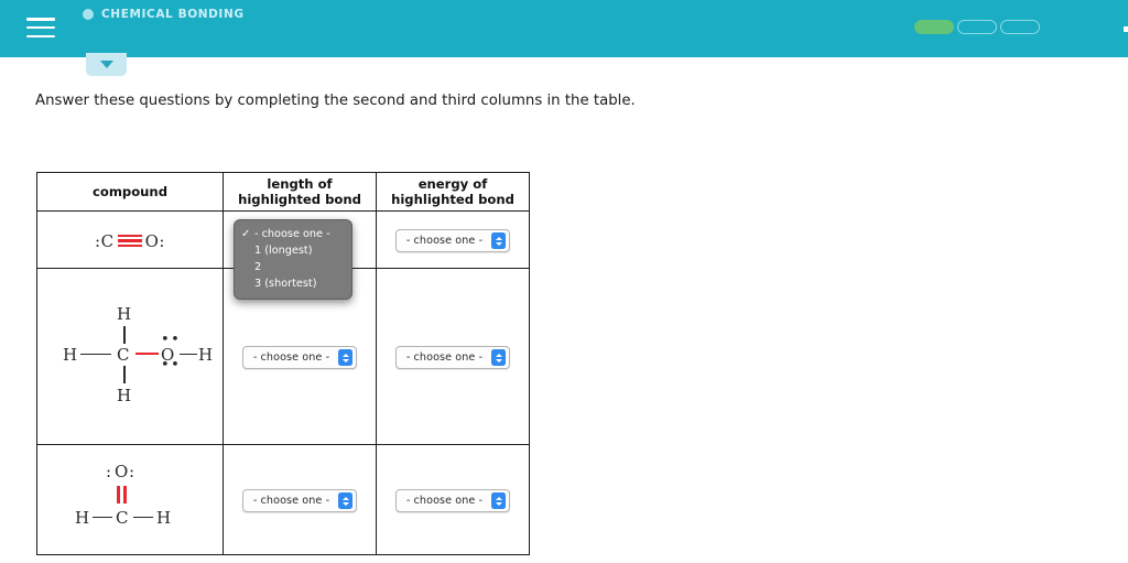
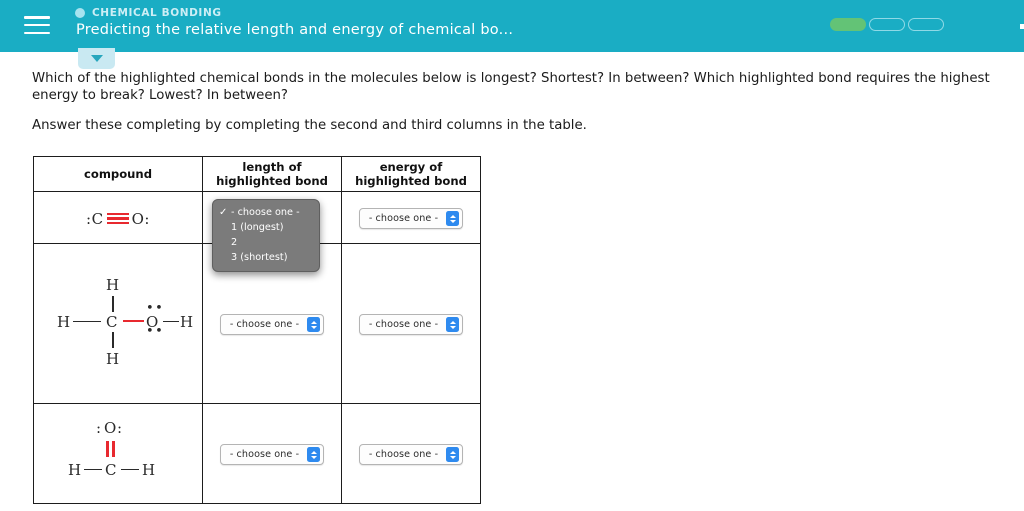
  CHEMICAL BONDING
+ Predicting the relative length and energy of chemical bo...
+ Which of the highlighted chemical bonds in the molecules below is longest? Shortest? In between? Which highlighted bond requires the highest energy to break? Lowest? In between?
- Answer these questions by completing the second and third columns in the table.
+ Answer these completing by completing the second and third columns in the table.
  compound	length of highlighted bond	energy of highlighted bond
  :C O:		- choose one -
  H C O H H H •• ••	- choose one -	- choose one -
  : O : H C H	- choose one -	- choose one -
  ✓
  - choose one -
  1 (longest)
  2
  3 (shortest)
